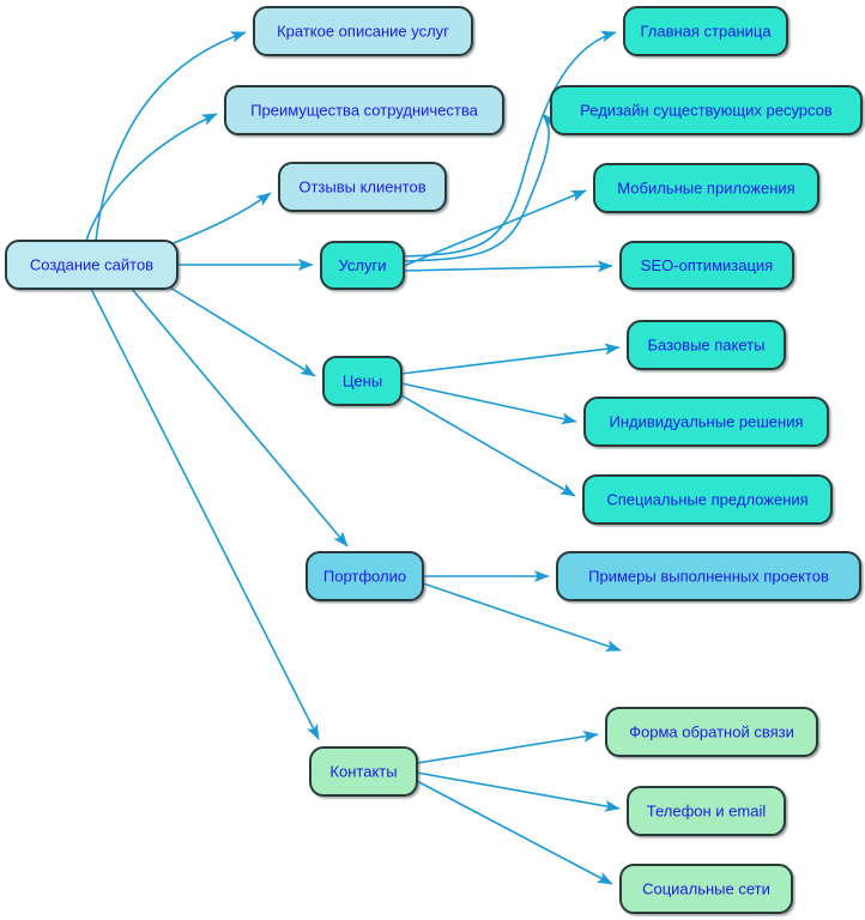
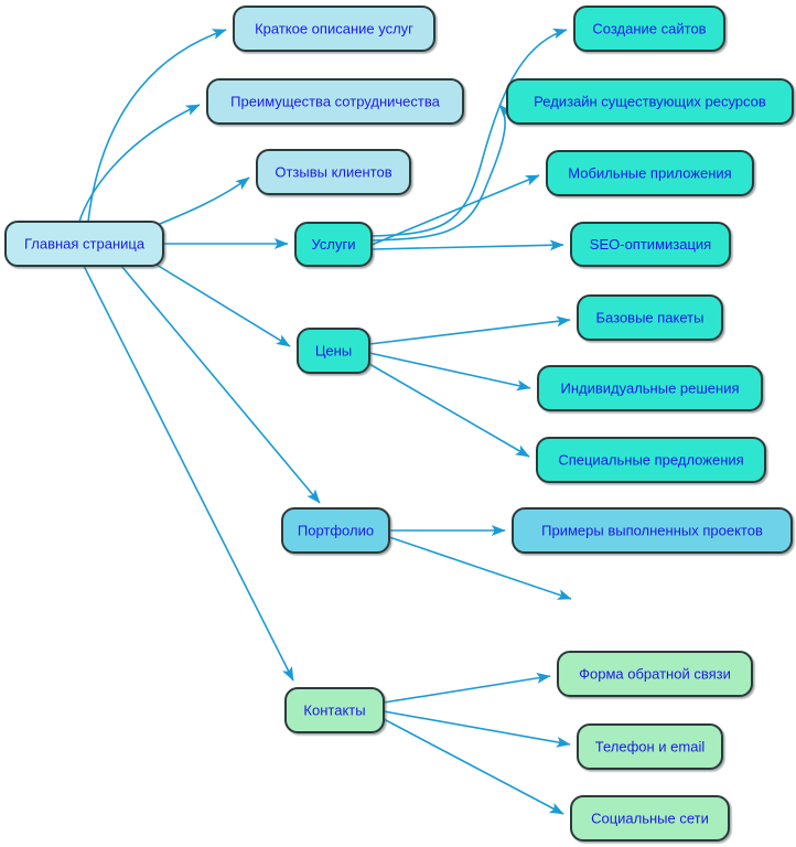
- Создание сайтов
+ Главная страница
  Краткое описание услуг
  Преимущества сотрудничества
  Отзывы клиентов
  Услуги
- Главная страница
+ Создание сайтов
  Редизайн существующих ресурсов
  Мобильные приложения
  SEO-оптимизация
  Цены
  Базовые пакеты
  Индивидуальные решения
  Специальные предложения
  Портфолио
  Примеры выполненных проектов
  Контакты
  Форма обратной связи
  Телефон и email
  Социальные сети
